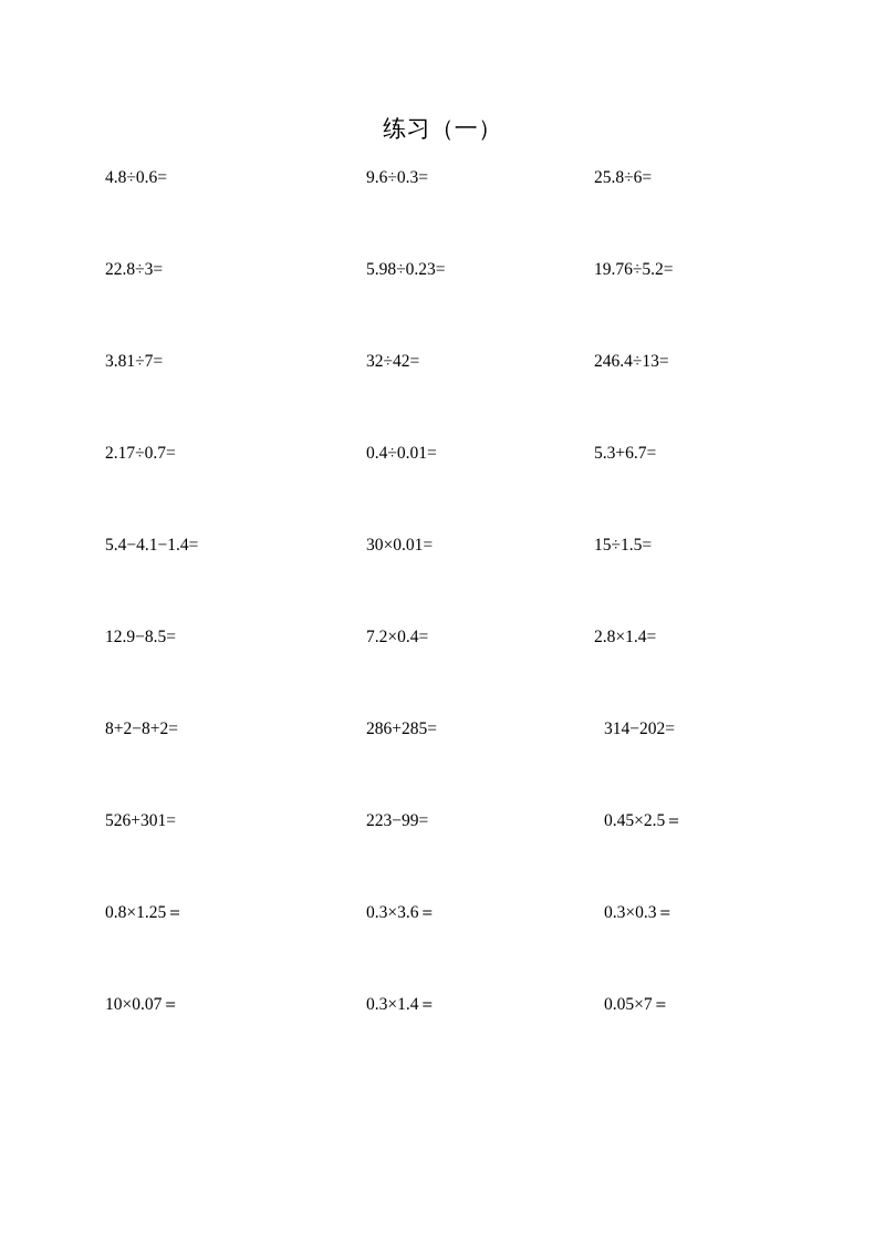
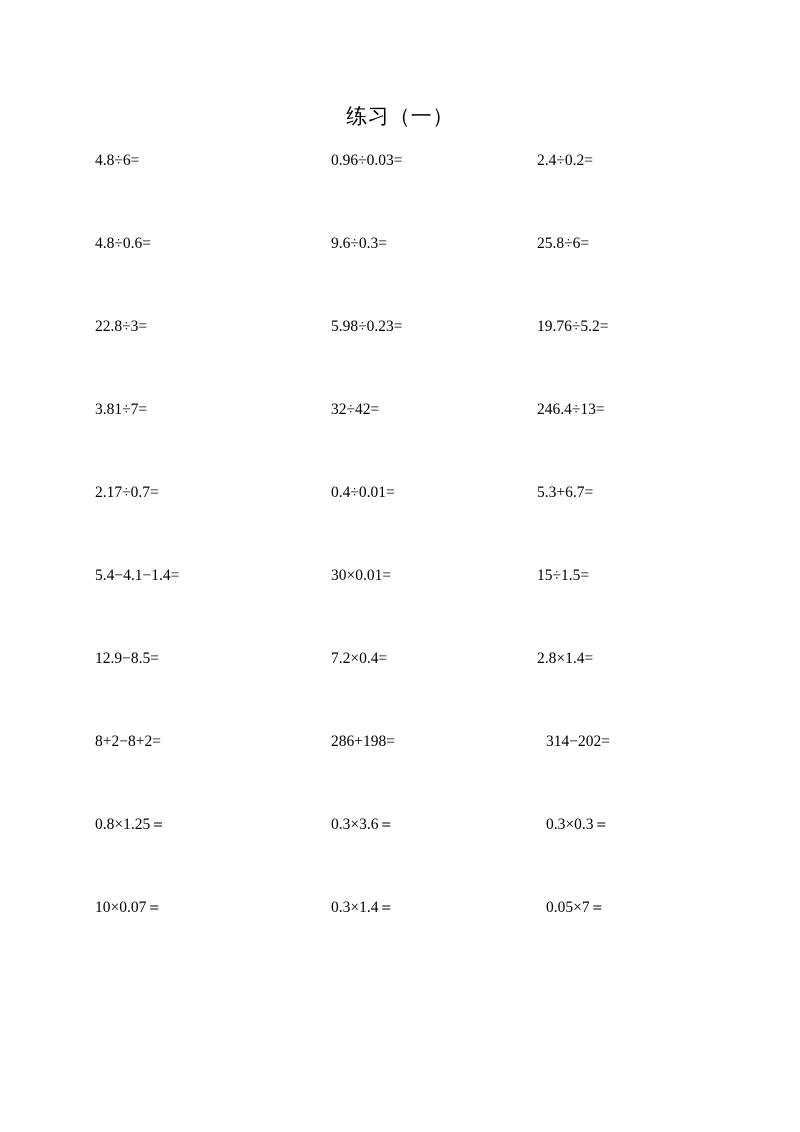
  练习（一）
+ 4.8÷6=
+ 0.96÷0.03=
+ 2.4÷0.2=
  4.8÷0.6=
  9.6÷0.3=
  25.8÷6=
  22.8÷3=
  5.98÷0.23=
  19.76÷5.2=
  3.81÷7=
  32÷42=
  246.4÷13=
  2.17÷0.7=
  0.4÷0.01=
  5.3+6.7=
  5.4−4.1−1.4=
  30×0.01=
  15÷1.5=
  12.9−8.5=
  7.2×0.4=
  2.8×1.4=
  8+2−8+2=
- 286+285=
+ 286+198=
  314−202=
- 526+301=
- 223−99=
- 0.45×2.5＝
  0.8×1.25＝
  0.3×3.6＝
  0.3×0.3＝
  10×0.07＝
  0.3×1.4＝
  0.05×7＝
